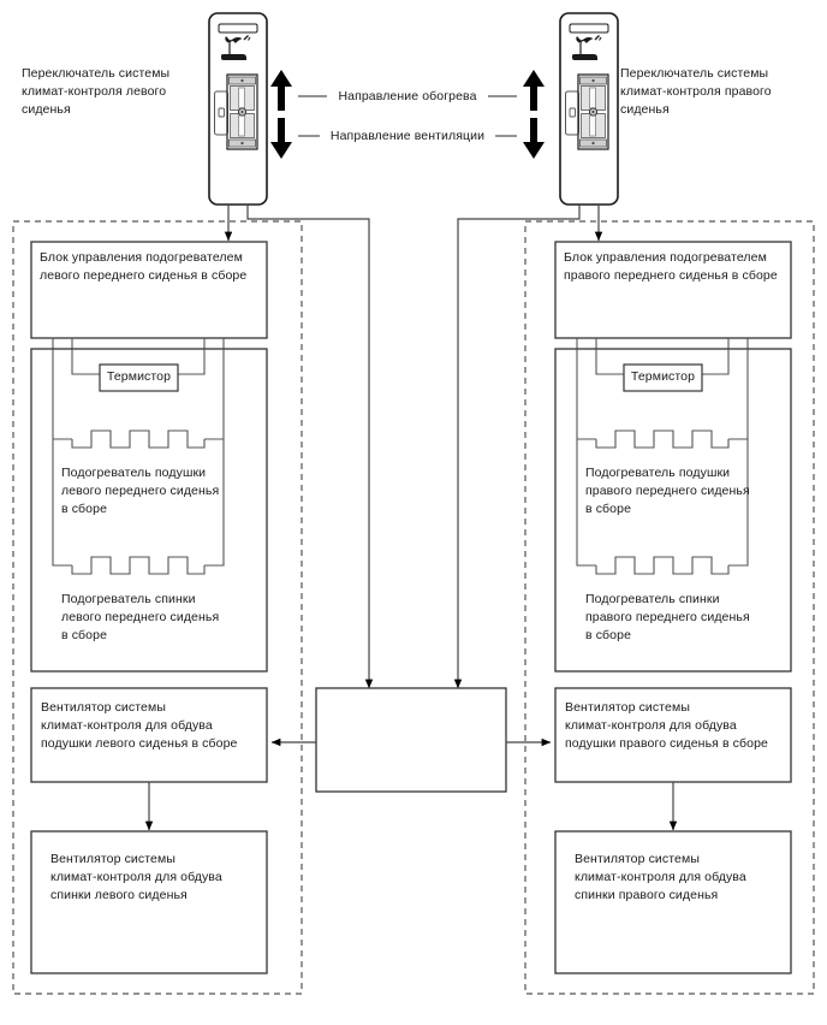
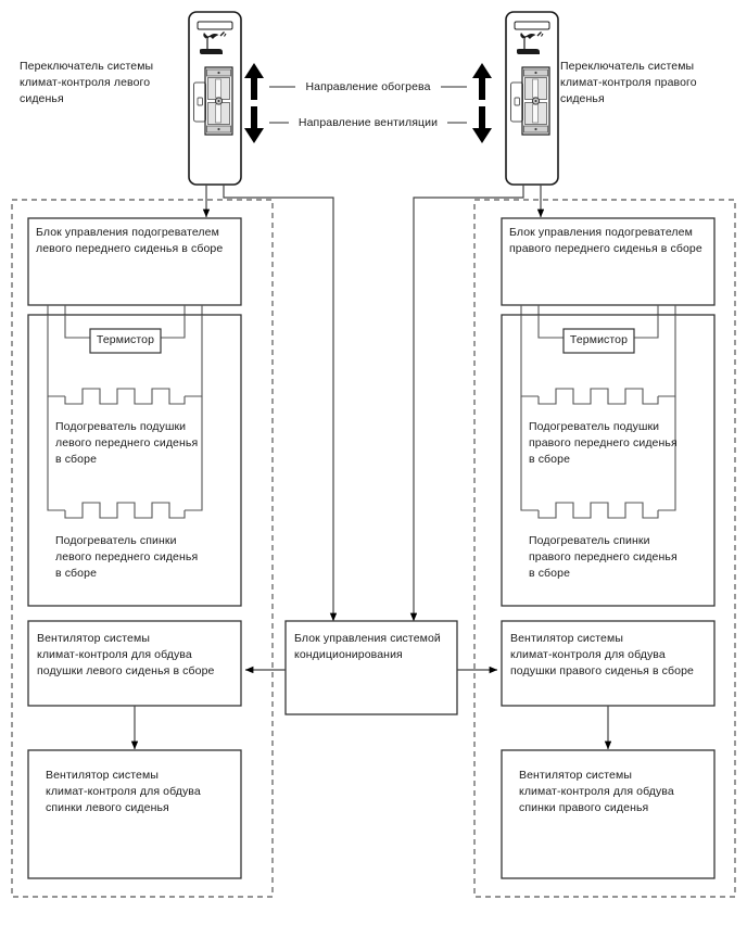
  Переключатель системы
  климат-контроля левого
  сиденья
  Переключатель системы
  климат-контроля правого
  сиденья
  Направление обогрева
  Направление вентиляции
  Блок управления подогревателем
  левого переднего сиденья в сборе
  Термистор
  Подогреватель подушки
  левого переднего сиденья
  в сборе
  Подогреватель спинки
  левого переднего сиденья
  в сборе
  Вентилятор системы
  климат-контроля для обдува
  подушки левого сиденья в сборе
  Вентилятор системы
  климат-контроля для обдува
  спинки левого сиденья
+ Блок управления системой
+ кондиционирования
  Блок управления подогревателем
  правого переднего сиденья в сборе
  Термистор
  Подогреватель подушки
  правого переднего сиденья
  в сборе
  Подогреватель спинки
  правого переднего сиденья
  в сборе
  Вентилятор системы
  климат-контроля для обдува
  подушки правого сиденья в сборе
  Вентилятор системы
  климат-контроля для обдува
  спинки правого сиденья
